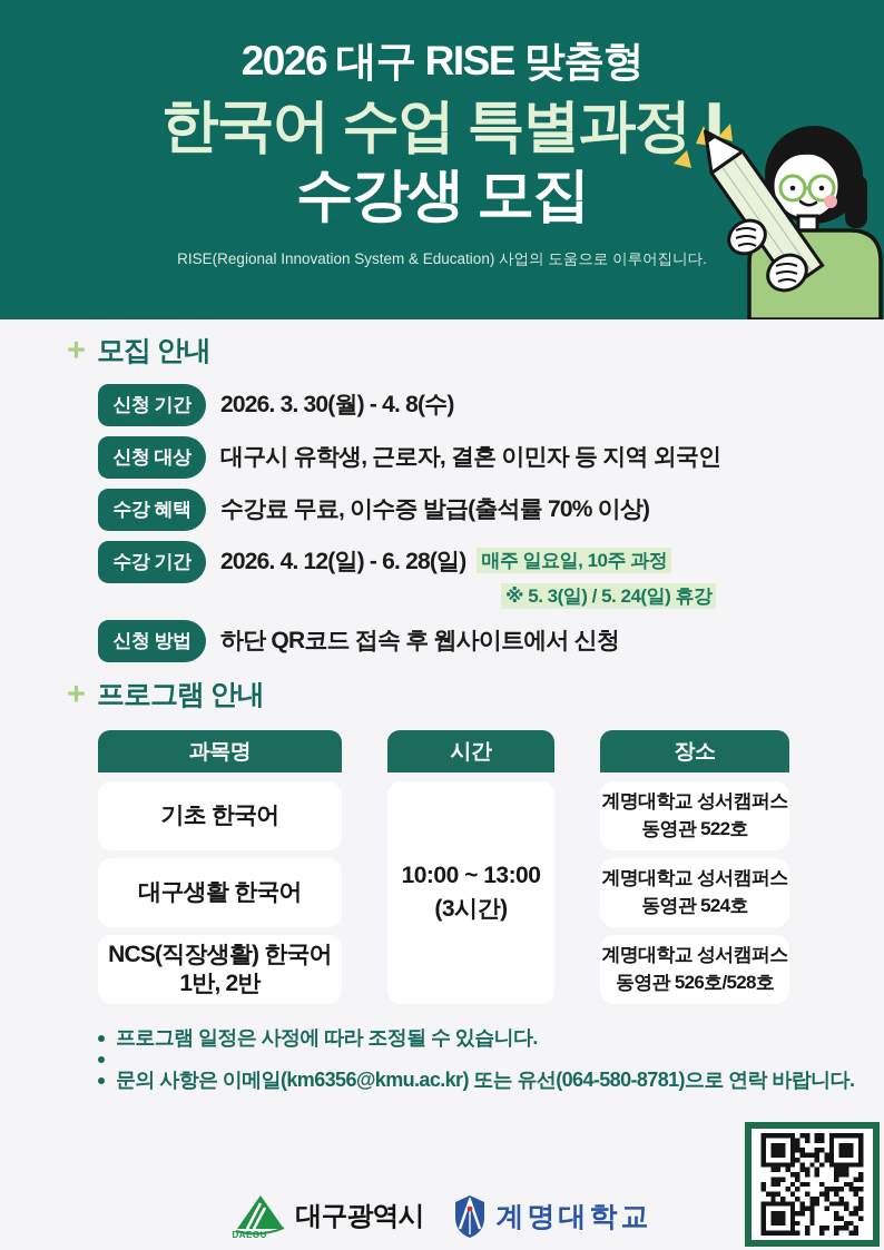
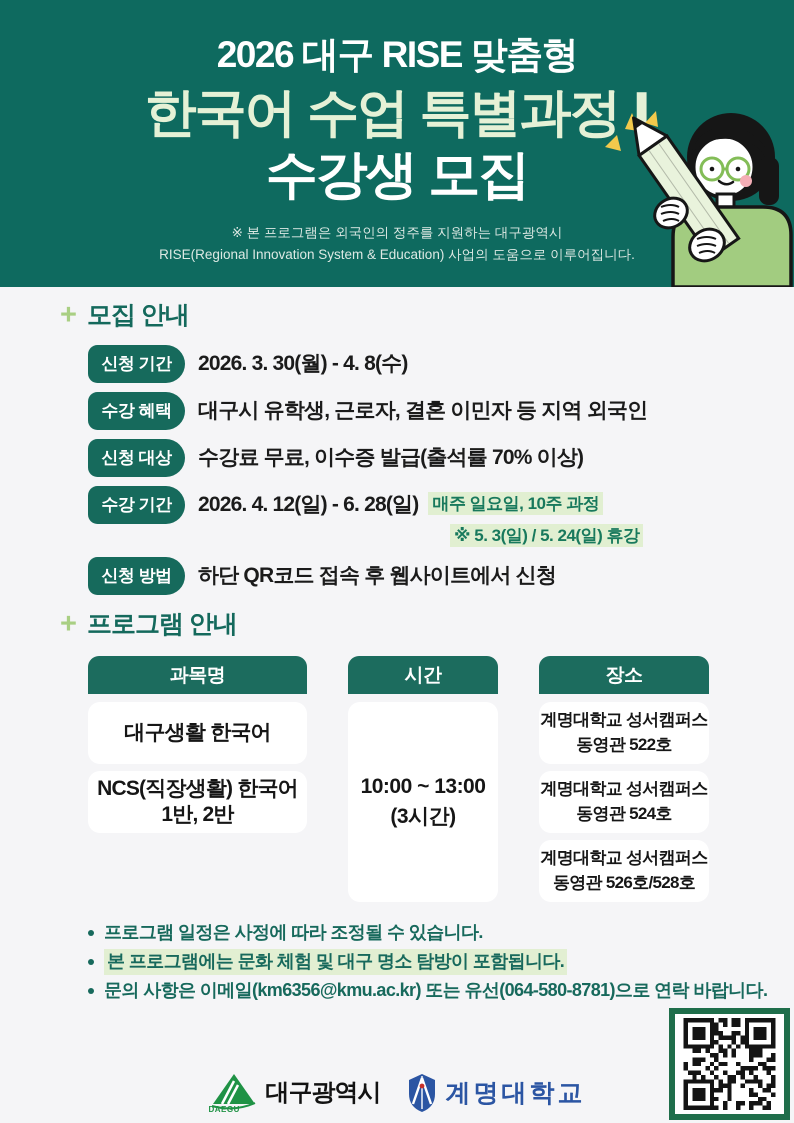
  2026 대구 RISE 맞춤형
  한국어 수업 특별과정 Ⅰ
  수강생 모집
+ ※ 본 프로그램은 외국인의 정주를 지원하는 대구광역시
  RISE(Regional Innovation System & Education) 사업의 도움으로 이루어집니다.
  +
  모집 안내
  신청 기간
  2026. 3. 30(월) - 4. 8(수)
- 신청 대상
+ 수강 혜택
  대구시 유학생, 근로자, 결혼 이민자 등 지역 외국인
- 수강 혜택
+ 신청 대상
  수강료 무료, 이수증 발급(출석률 70% 이상)
  수강 기간
  2026. 4. 12(일) - 6. 28(일) 매주 일요일, 10주 과정
  ※ 5. 3(일) / 5. 24(일) 휴강
  신청 방법
  하단 QR코드 접속 후 웹사이트에서 신청
  +
  프로그램 안내
  과목명
- 기초 한국어
  대구생활 한국어
  NCS(직장생활) 한국어
  1반, 2반
  시간
  10:00 ~ 13:00
  (3시간)
  장소
  계명대학교 성서캠퍼스
  동영관 522호
  계명대학교 성서캠퍼스
  동영관 524호
  계명대학교 성서캠퍼스
  동영관 526호/528호
  프로그램 일정은 사정에 따라 조정될 수 있습니다.
+ 본 프로그램에는 문화 체험 및 대구 명소 탐방이 포함됩니다.
  문의 사항은 이메일(km6356@kmu.ac.kr) 또는 유선(064-580-8781)으로 연락 바랍니다.
  DAEGU
  대구광역시
  계명대학교
